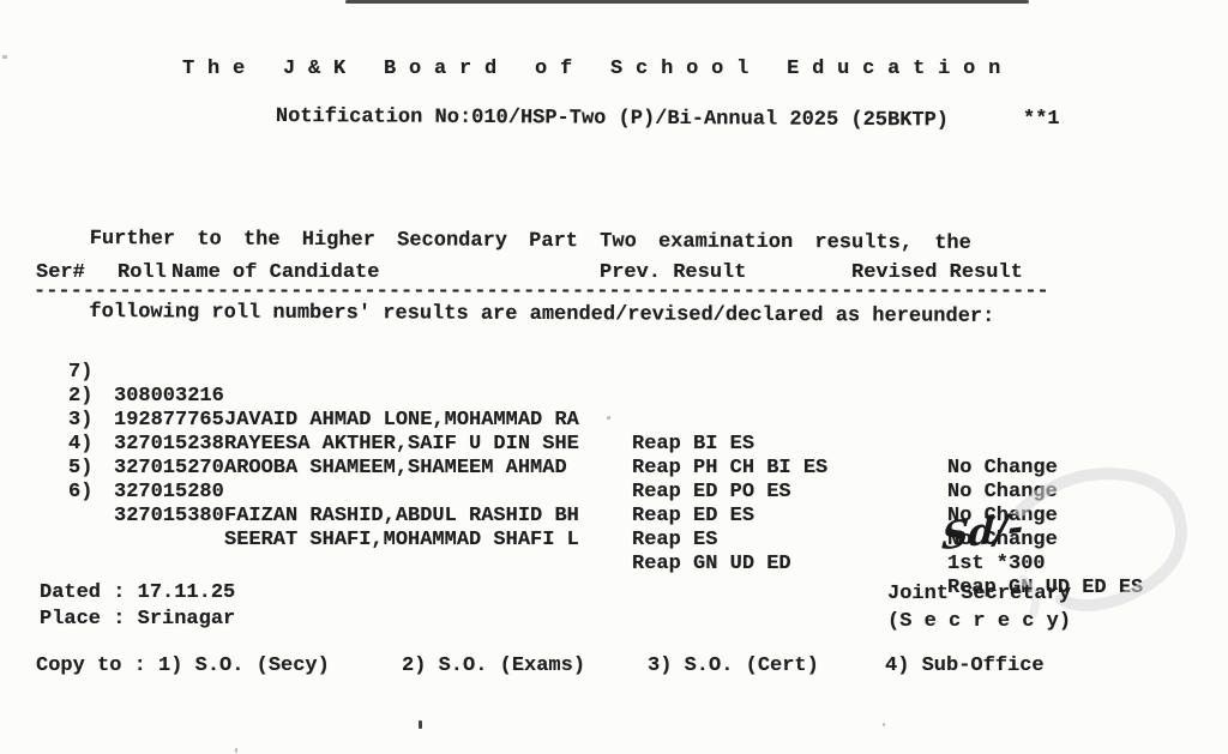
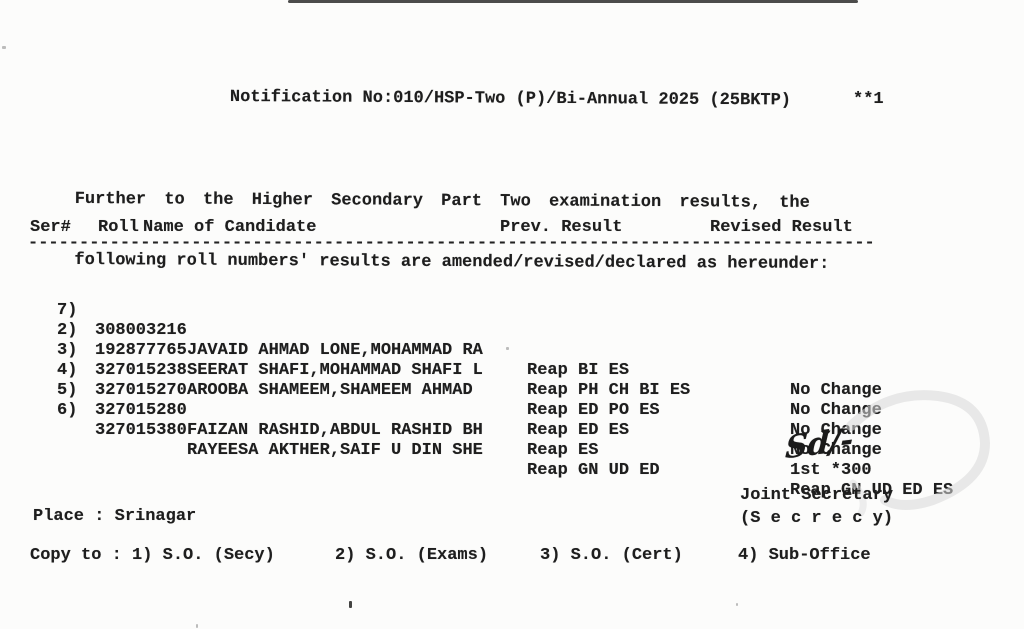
- T h e J & K B o a r d o f S c h o o l E d u c a t i o n
  Notification No:010/HSP-Two (P)/Bi-Annual 2025 (25BKTP)
  **1
  Further to the Higher Secondary Part Two examination results, the
  following roll numbers' results are amended/revised/declared as hereunder:
  Ser#
  Roll
  Name of Candidate
  Prev. Result
  Revised Result
  -----------------------------------------------------------------------------------
  7)
  308003216
  JAVAID AHMAD LONE,MOHAMMAD RA
  Reap BI ES
  No Change
  2)
  192877765
- RAYEESA AKTHER,SAIF U DIN SHE
+ SEERAT SHAFI,MOHAMMAD SHAFI L
  Reap PH CH BI ES
  No Change
  3)
  327015238
  AROOBA SHAMEEM,SHAMEEM AHMAD
  Reap ED PO ES
  No Change
  4)
  327015270
  Reap ED ES
  No Change
  5)
  327015280
  FAIZAN RASHID,ABDUL RASHID BH
  Reap ES
  1st *300
  6)
  327015380
- SEERAT SHAFI,MOHAMMAD SHAFI L
+ RAYEESA AKTHER,SAIF U DIN SHE
  Reap GN UD ED
  Reap GN UD ED ES
  Joint Secretary
  (S e c r e c y)
- Dated : 17.11.25
  Place : Srinagar
  Copy to : 1) S.O. (Secy)
  2) S.O. (Exams)
  3) S.O. (Cert)
  4) Sub-Office
